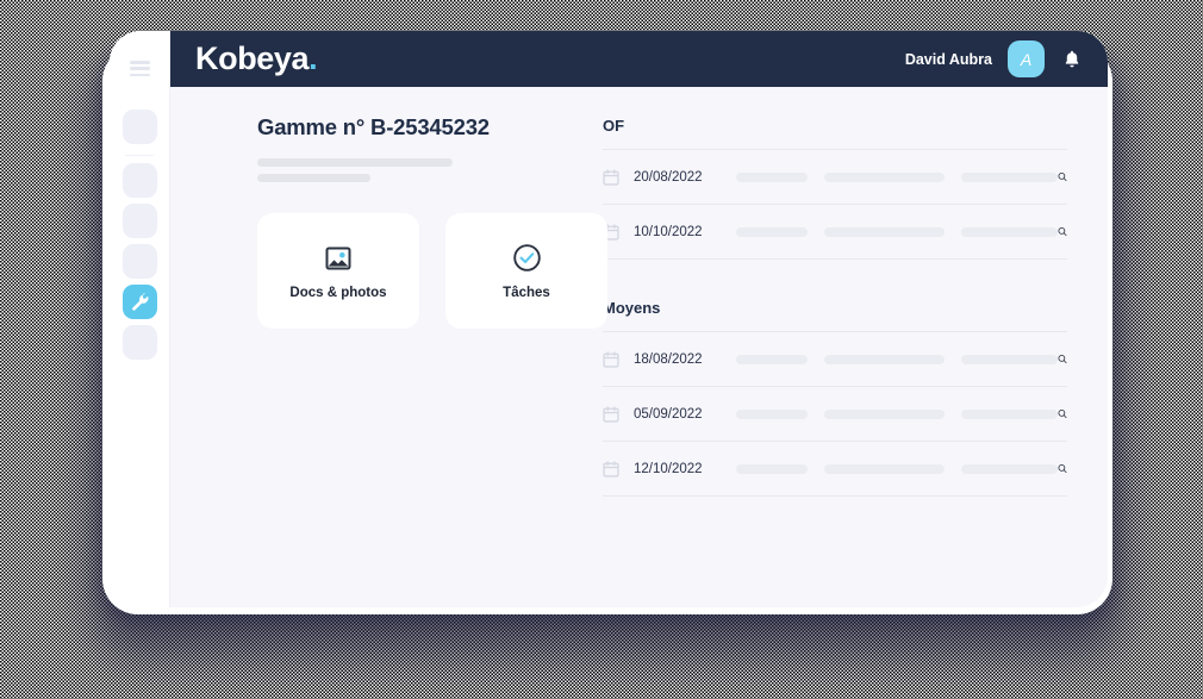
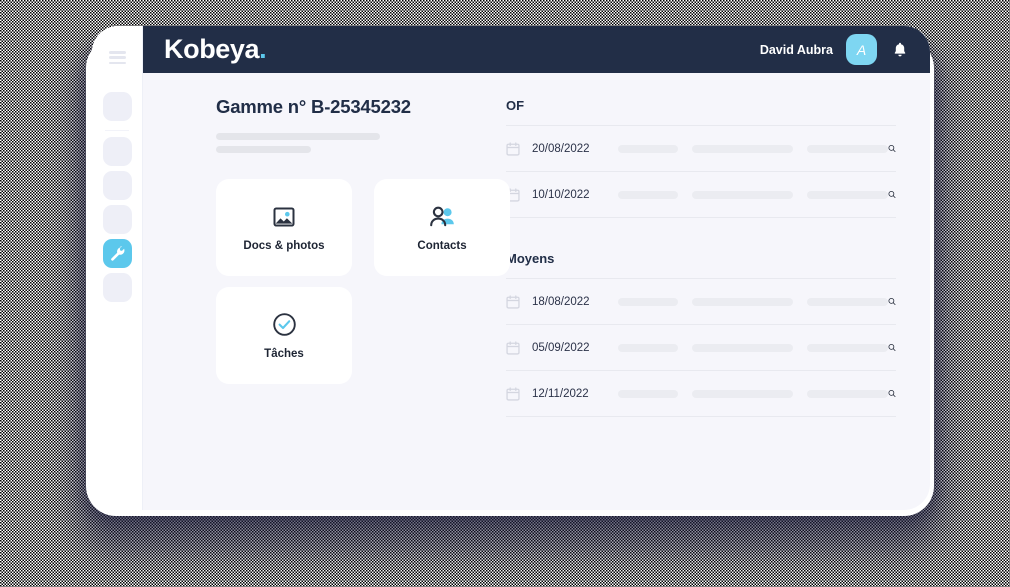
  Kobeya.
  David Aubra
  A
  Gamme n° B-25345232
  Docs & photos
+ Contacts
  Tâches
  OF
  20/08/2022
  10/10/2022
  Moyens
  18/08/2022
  05/09/2022
- 12/10/2022
+ 12/11/2022
